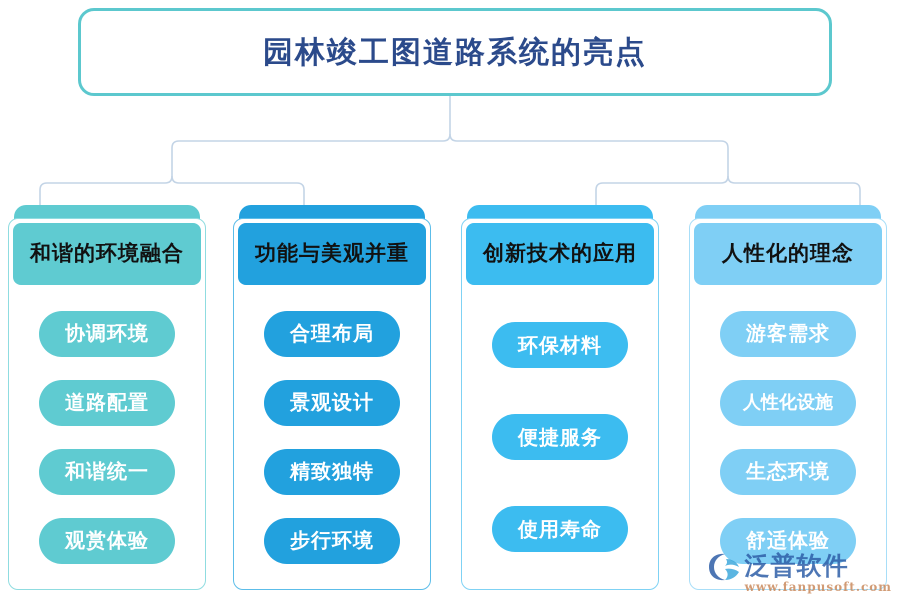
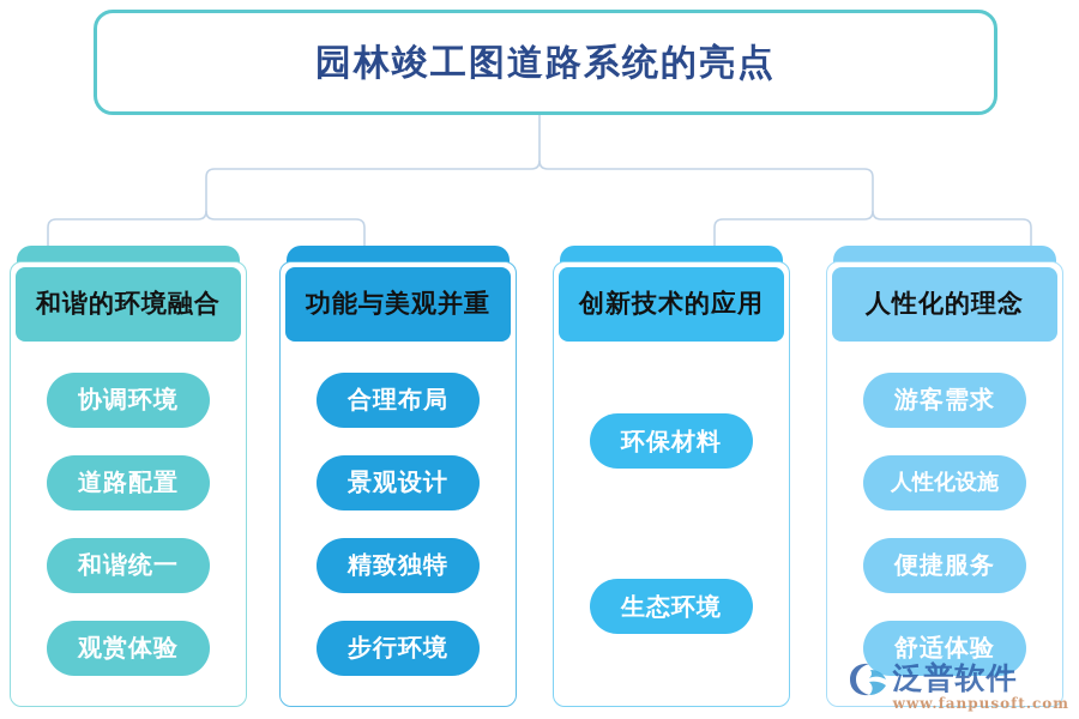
  园林竣工图道路系统的亮点
  和谐的环境融合
  协调环境
  道路配置
  和谐统一
  观赏体验
  功能与美观并重
  合理布局
  景观设计
  精致独特
  步行环境
  创新技术的应用
  环保材料
- 便捷服务
+ 生态环境
- 使用寿命
  人性化的理念
  游客需求
  人性化设施
- 生态环境
+ 便捷服务
  舒适体验
  泛普软件
  www.fanpusoft.com
